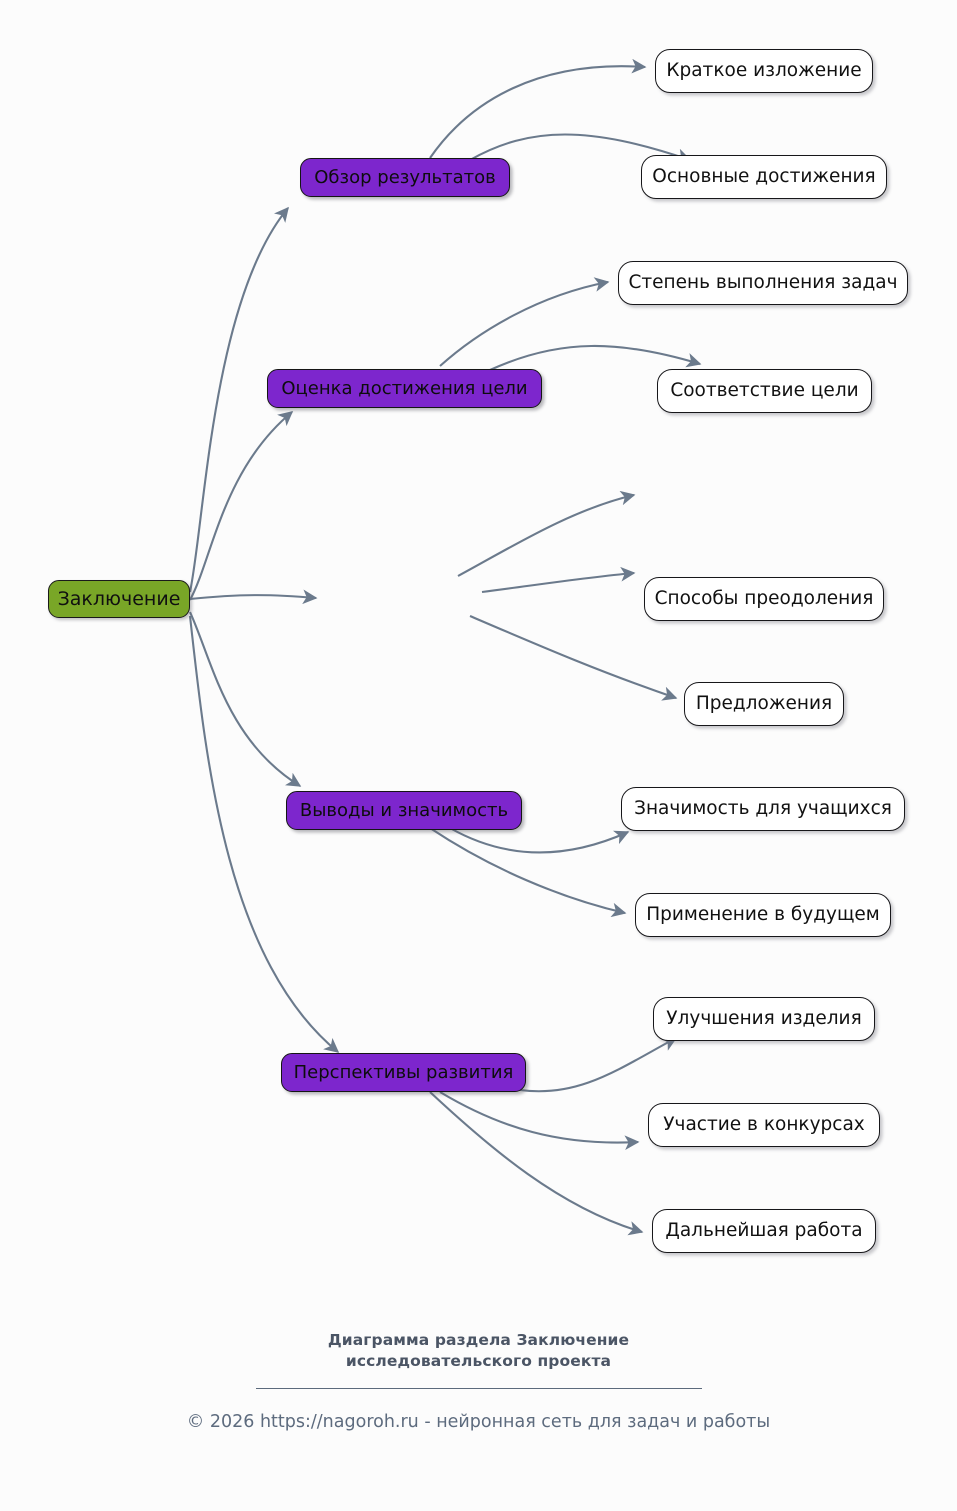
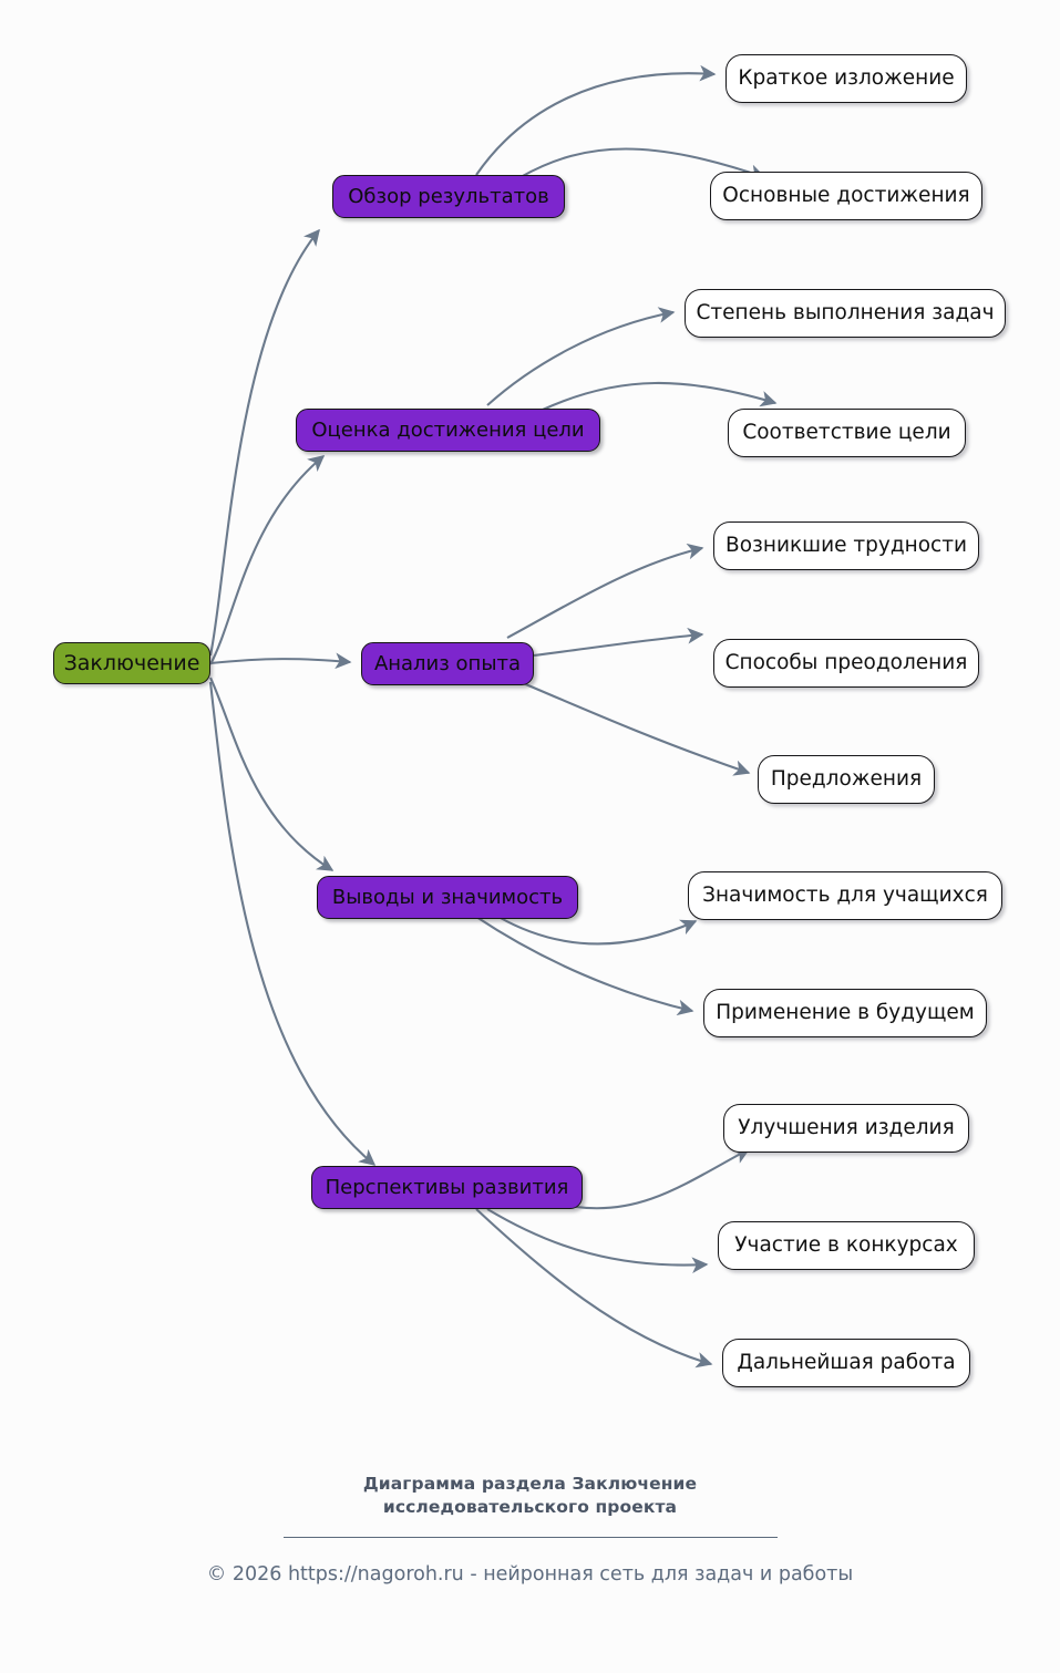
  Заключение
  Обзор результатов
  Краткое изложение
  Основные достижения
  Оценка достижения цели
  Степень выполнения задач
  Соответствие цели
+ Анализ опыта
+ Возникшие трудности
  Способы преодоления
  Предложения
  Выводы и значимость
  Значимость для учащихся
  Применение в будущем
  Перспективы развития
  Улучшения изделия
  Участие в конкурсах
  Дальнейшая работа
  Диаграмма раздела Заключение
  исследовательского проекта
  © 2026 https://nagoroh.ru - нейронная сеть для задач и работы
